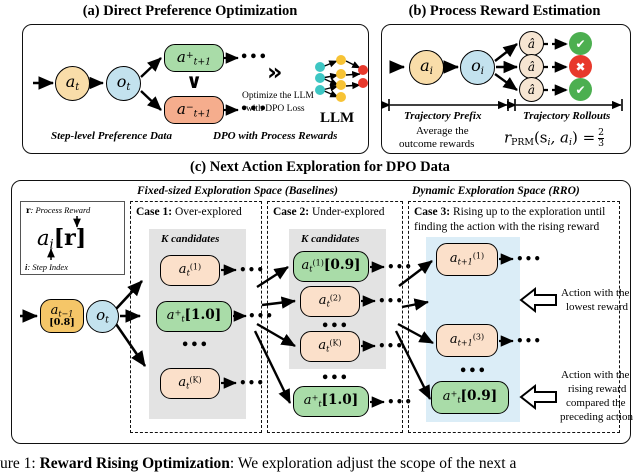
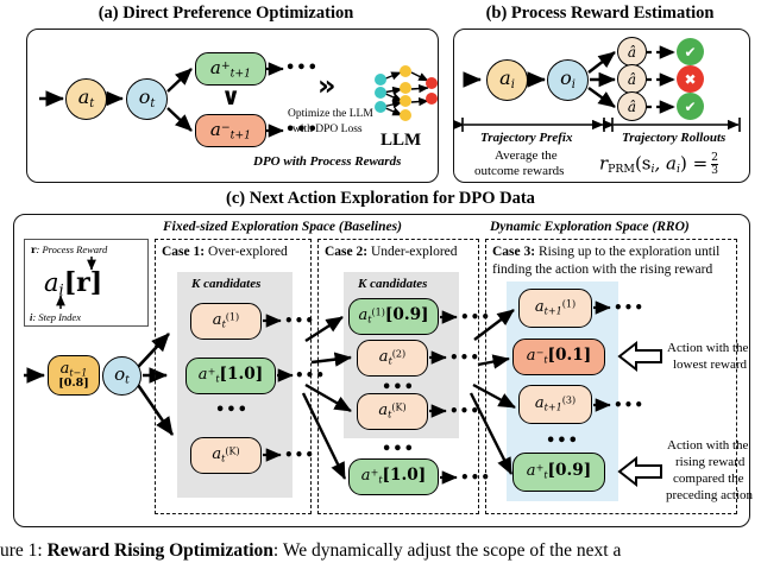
  (a) Direct Preference Optimization
  at
  ot
  a+t+1
  a−t+1
  •••
  •••
  ∨
  »
  Optimize the LLM
  with DPO Loss
  LLM
- Step-level Preference Data
  DPO with Process Rewards
  (b) Process Reward Estimation
  ai
  oi
  â
  â
  â
  ✔
  ✖
  ✔
  Trajectory Prefix
  Trajectory Rollouts
  Average the
  outcome rewards
  rPRM(si, ai) =
  2
  3
  (c) Next Action Exploration for DPO Data
  Fixed-sized Exploration Space (Baselines)
  Dynamic Exploration Space (RRO)
  r: Process Reward
  ai[r]
  i: Step Index
  at−1
  [0.8]
  ot
  Case 1: Over-explored
  K candidates
  at(1)
  a+t[1.0]
  •••
  at(K)
  •••
  •••
  •••
  Case 2: Under-explored
  K candidates
  at(1)[0.9]
  at(2)
  •••
  at(K)
  •••
  a+t[1.0]
  •••
  •••
  •••
  •••
  Case 3: Rising up to the exploration until
  finding the action with the rising reward
  at+1(1)
+ a−t[0.1]
  at+1(3)
  •••
  a+t[0.9]
  •••
  •••
  Action with the
  lowest reward
  Action with the
  rising reward
  compared the
  preceding action
- ure 1: Reward Rising Optimization: We exploration adjust the scope of the next a
+ ure 1: Reward Rising Optimization: We dynamically adjust the scope of the next a
